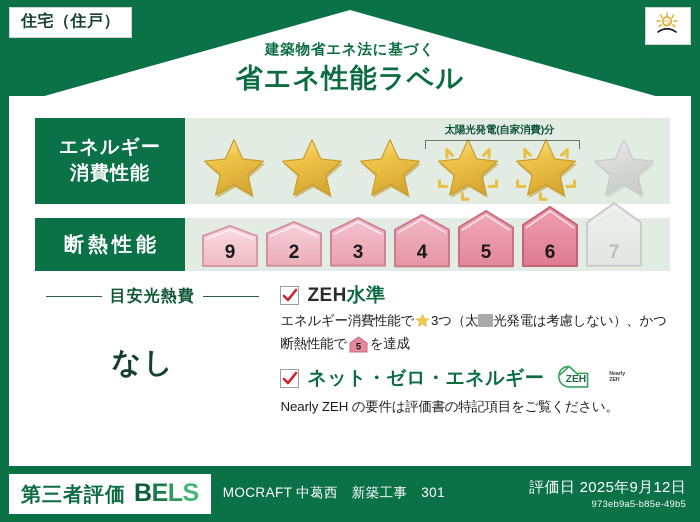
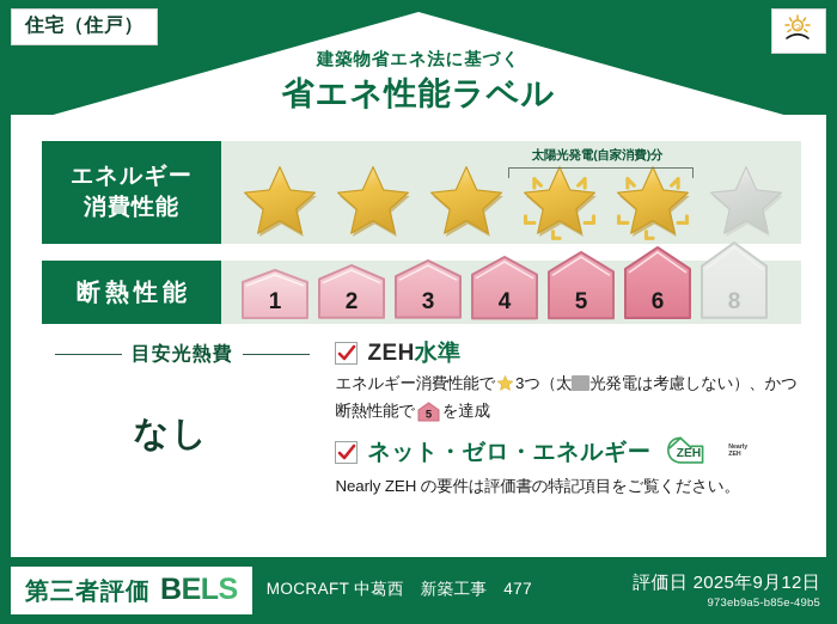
  住宅（住戸）
  建築物省エネ法に基づく
  省エネ性能ラベル
  エネルギー
  消費性能
  太陽光発電(自家消費)分
  断熱性能
- 9
+ 1
  2
  3
  4
  5
  6
- 7
+ 8
  目安光熱費
  なし
  ZEH水準
  エネルギー消費性能で 3つ（太 光発電は考慮しない）、かつ断熱性能で
  5
  を達成
  ネット・ゼロ・エネルギー
  ZEH
  Nearly ZEH の要件は評価書の特記項目をご覧ください。
  第三者評価
  BELS
- MOCRAFT 中葛西 新築工事 301
+ MOCRAFT 中葛西 新築工事 477
  評価日 2025年9月12日
  973eb9a5-b85e-49b5
